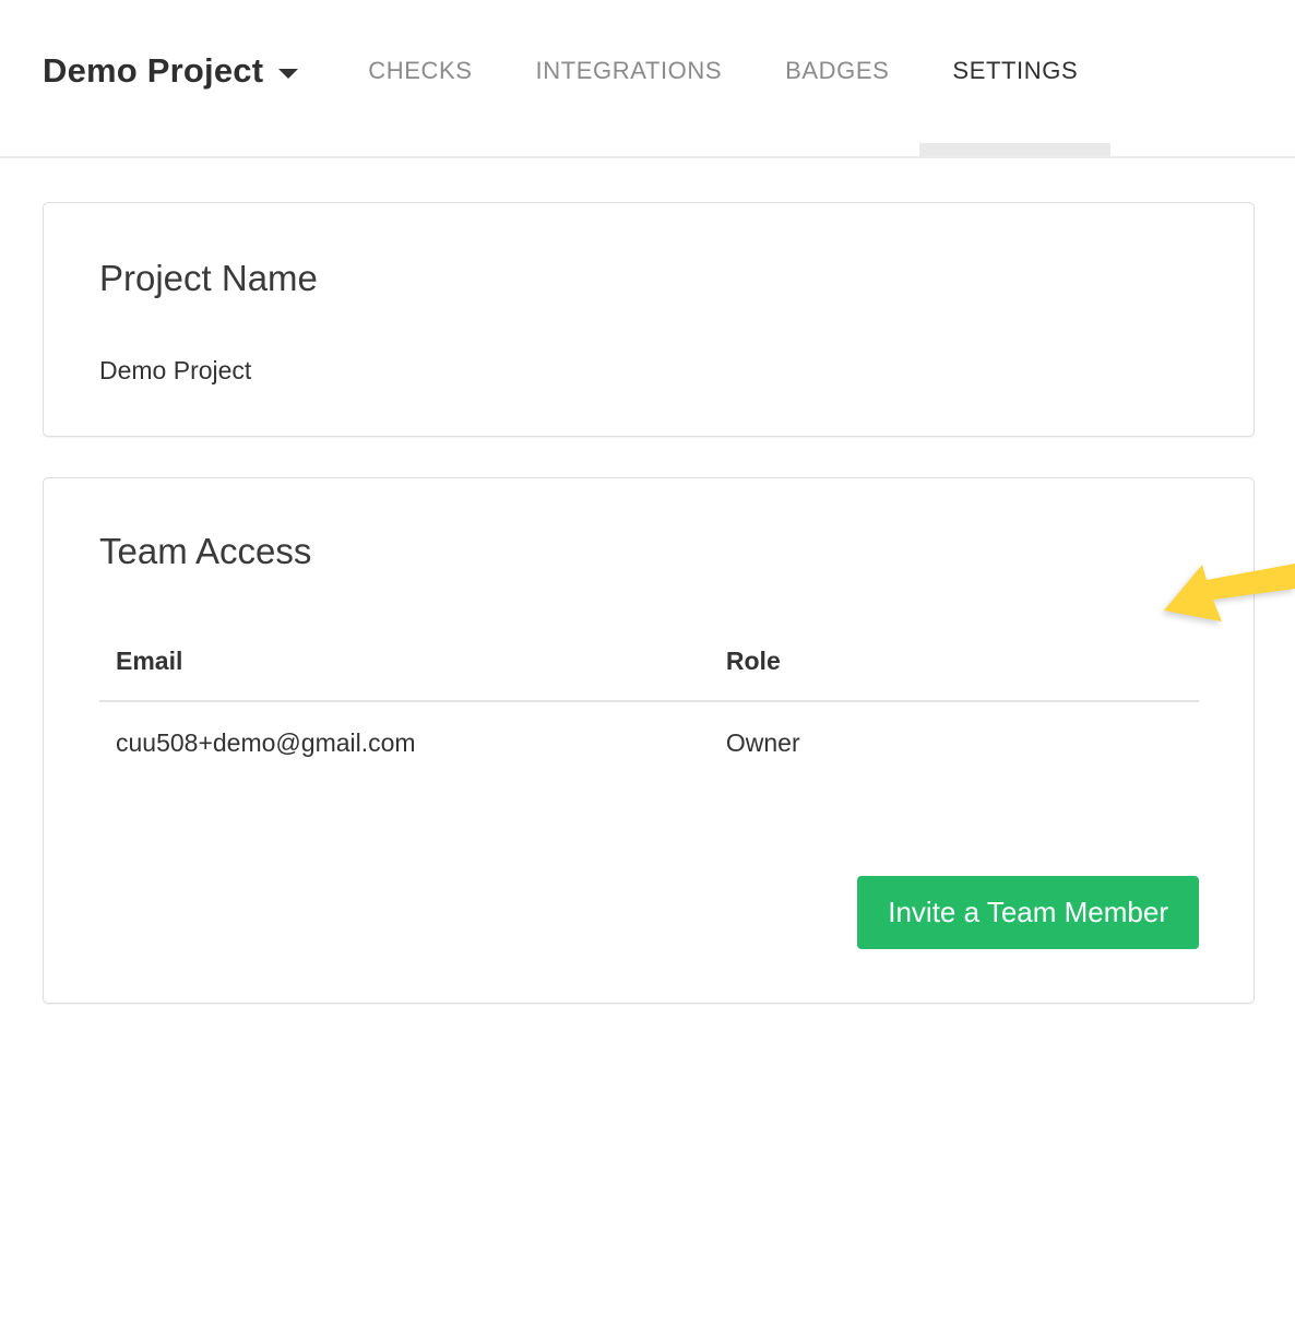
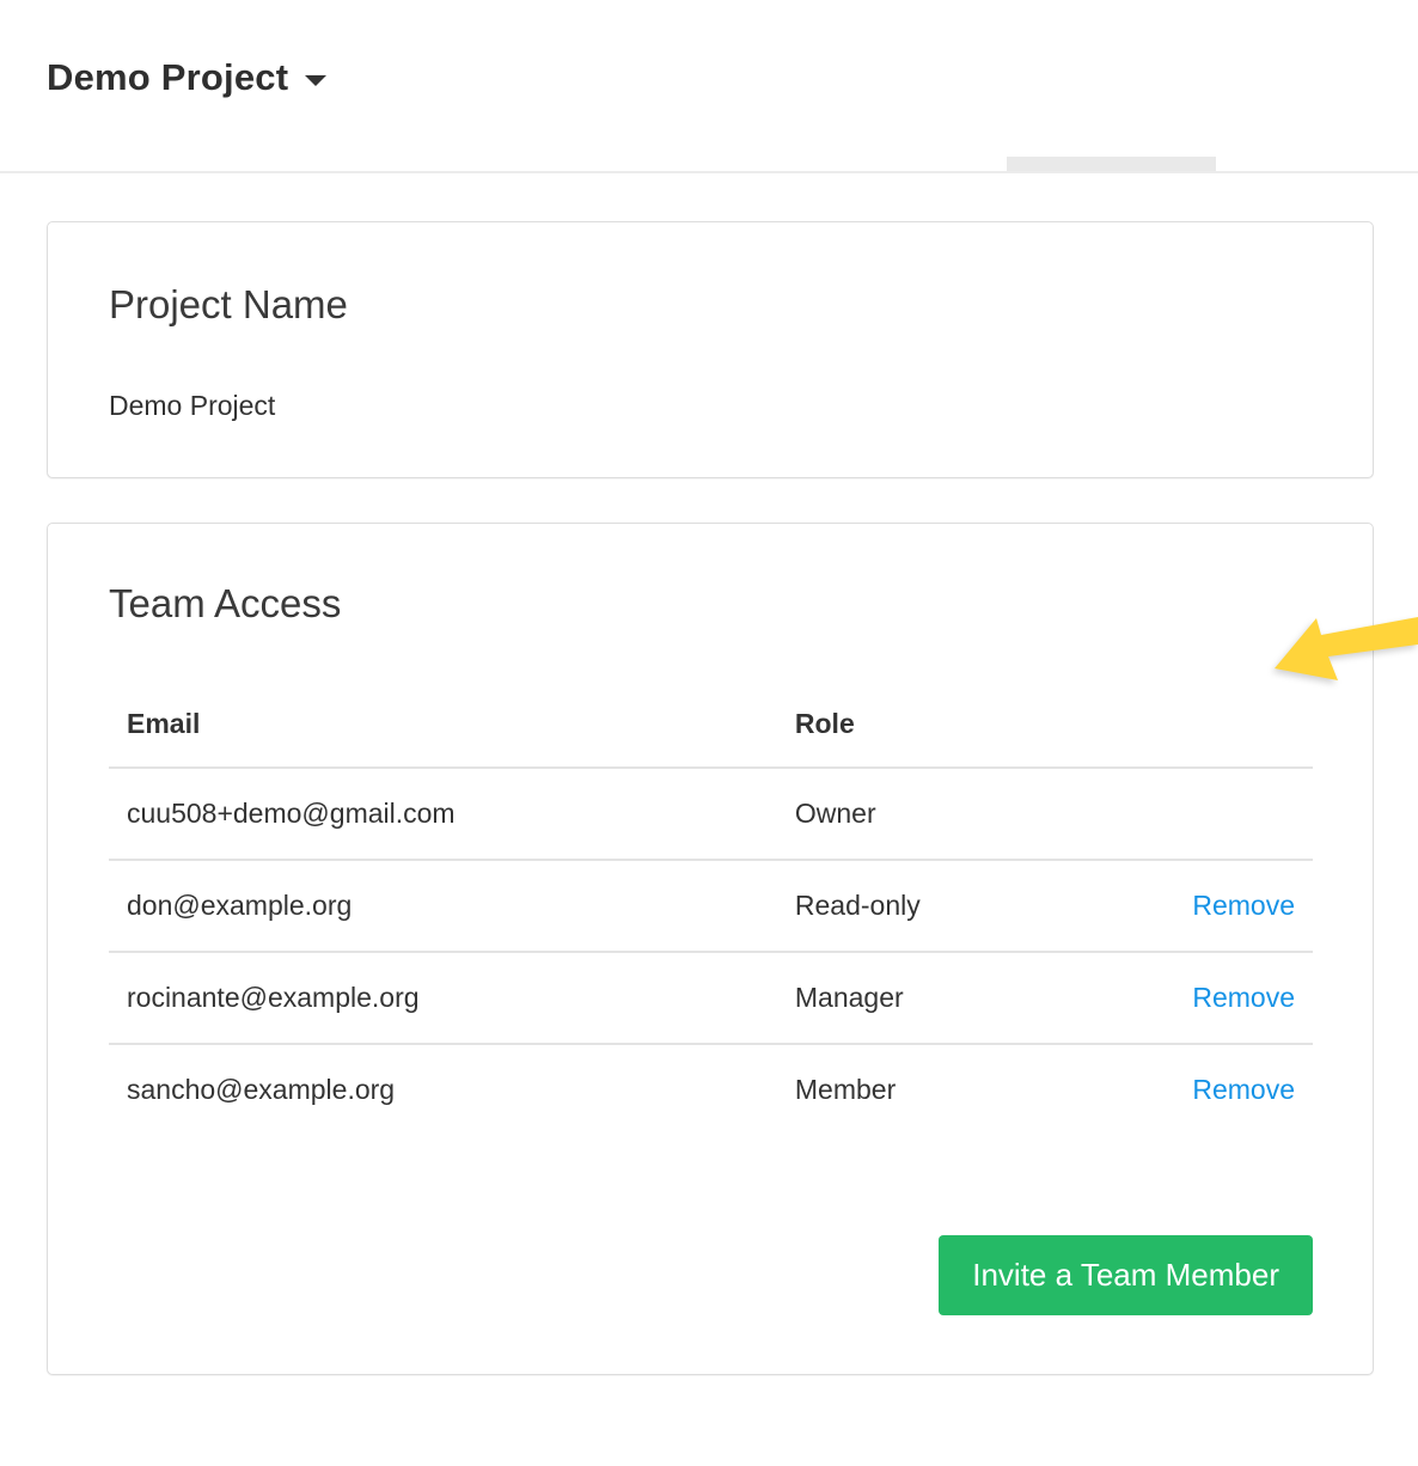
  Demo Project
- CHECKS
- INTEGRATIONS
- BADGES
- SETTINGS
  Project Name
  Demo Project
  Team Access
  Email	Role
  cuu508+demo@gmail.com	Owner
+ don@example.org	Read-only	Remove
+ rocinante@example.org	Manager	Remove
+ sancho@example.org	Member	Remove
  Invite a Team Member
